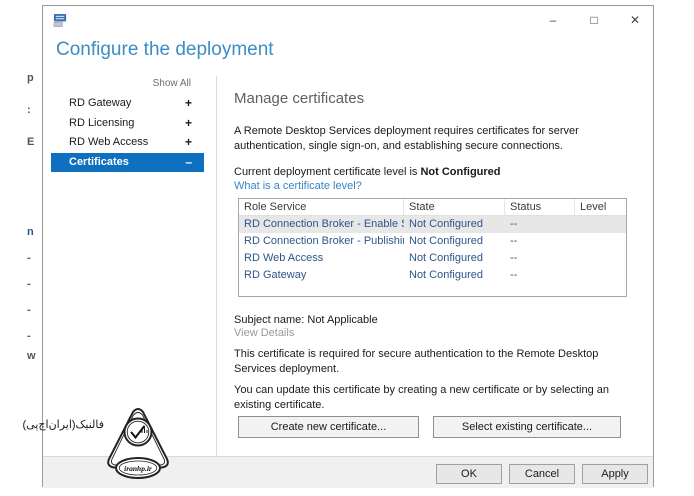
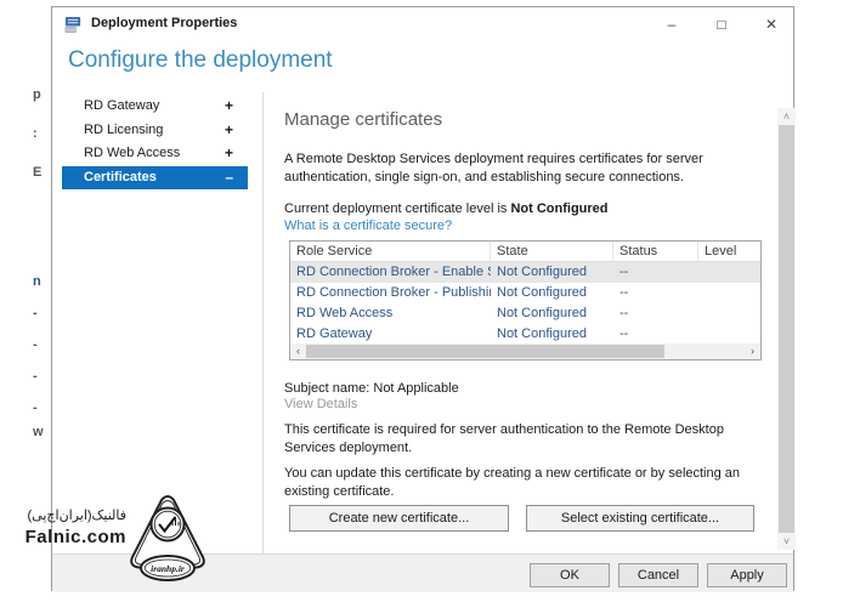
  p
  :
  E
  n
  -
  -
  -
  -
  w
+ Deployment Properties
  –
  □
  ✕
  Configure the deployment
- Show All
  RD Gateway
  +
  RD Licensing
  +
  RD Web Access
  +
  Certificates
  –
  Manage certificates
  A Remote Desktop Services deployment requires certificates for server authentication, single sign-on, and establishing secure connections.
  Current deployment certificate level is Not Configured
- What is a certificate level?
+ What is a certificate secure?
  Role Service
  State
  Status
  Level
  RD Connection Broker - Enable
  Not Configured
  --
  RD Connection Broker - Publishi
  Not Configured
  --
  RD Web Access
  Not Configured
  --
  RD Gateway
  Not Configured
  --
+ ‹
+ ›
  Subject name: Not Applicable
  View Details
- This certificate is required for secure authentication to the Remote Desktop Services deployment.
+ This certificate is required for server authentication to the Remote Desktop Services deployment.
  You can update this certificate by creating a new certificate or by selecting an existing certificate.
  Create new certificate...
  Select existing certificate...
+ ˄
+ ˅
  OK
  Cancel
  Apply
  فالنیک(ایران‌اچ‌پی)
+ Falnic.com
  iranhp.ir
